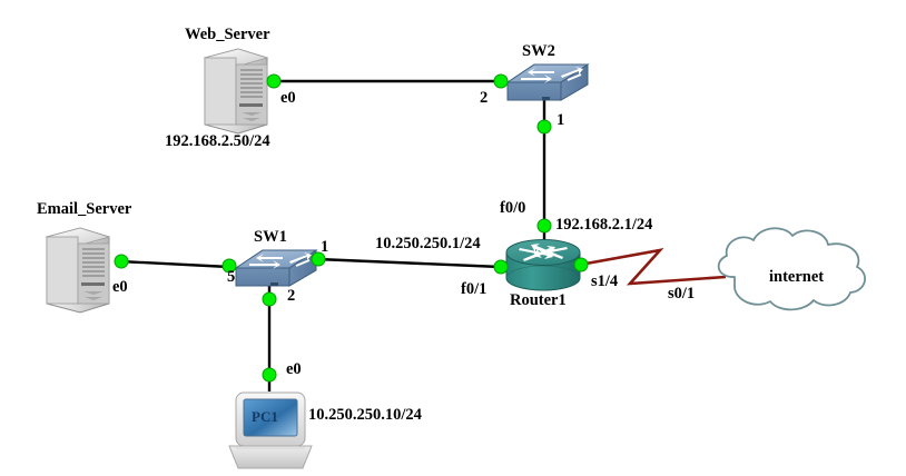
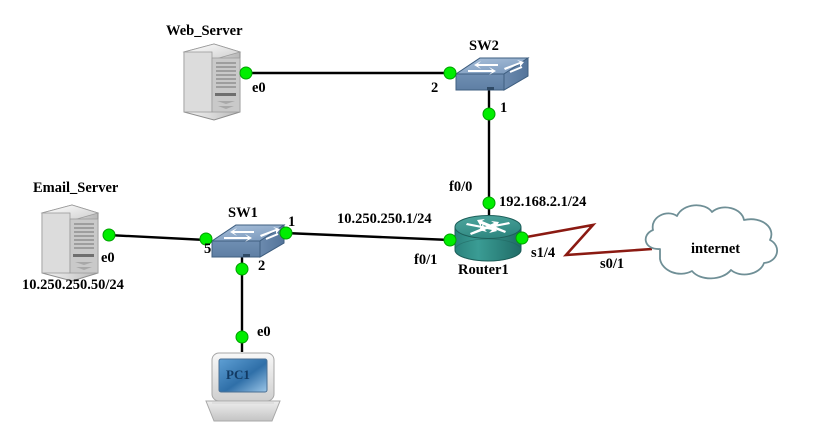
  Web_Server
  e0
- 192.168.2.50/24
  SW2
  2
  1
  f0/0
  192.168.2.1/24
  f0/1
  s1/4
  Router1
  SW1
  5
  1
  2
  10.250.250.1/24
  Email_Server
  e0
+ 10.250.250.50/24
  e0
  PC1
- 10.250.250.10/24
  internet
  s0/1
